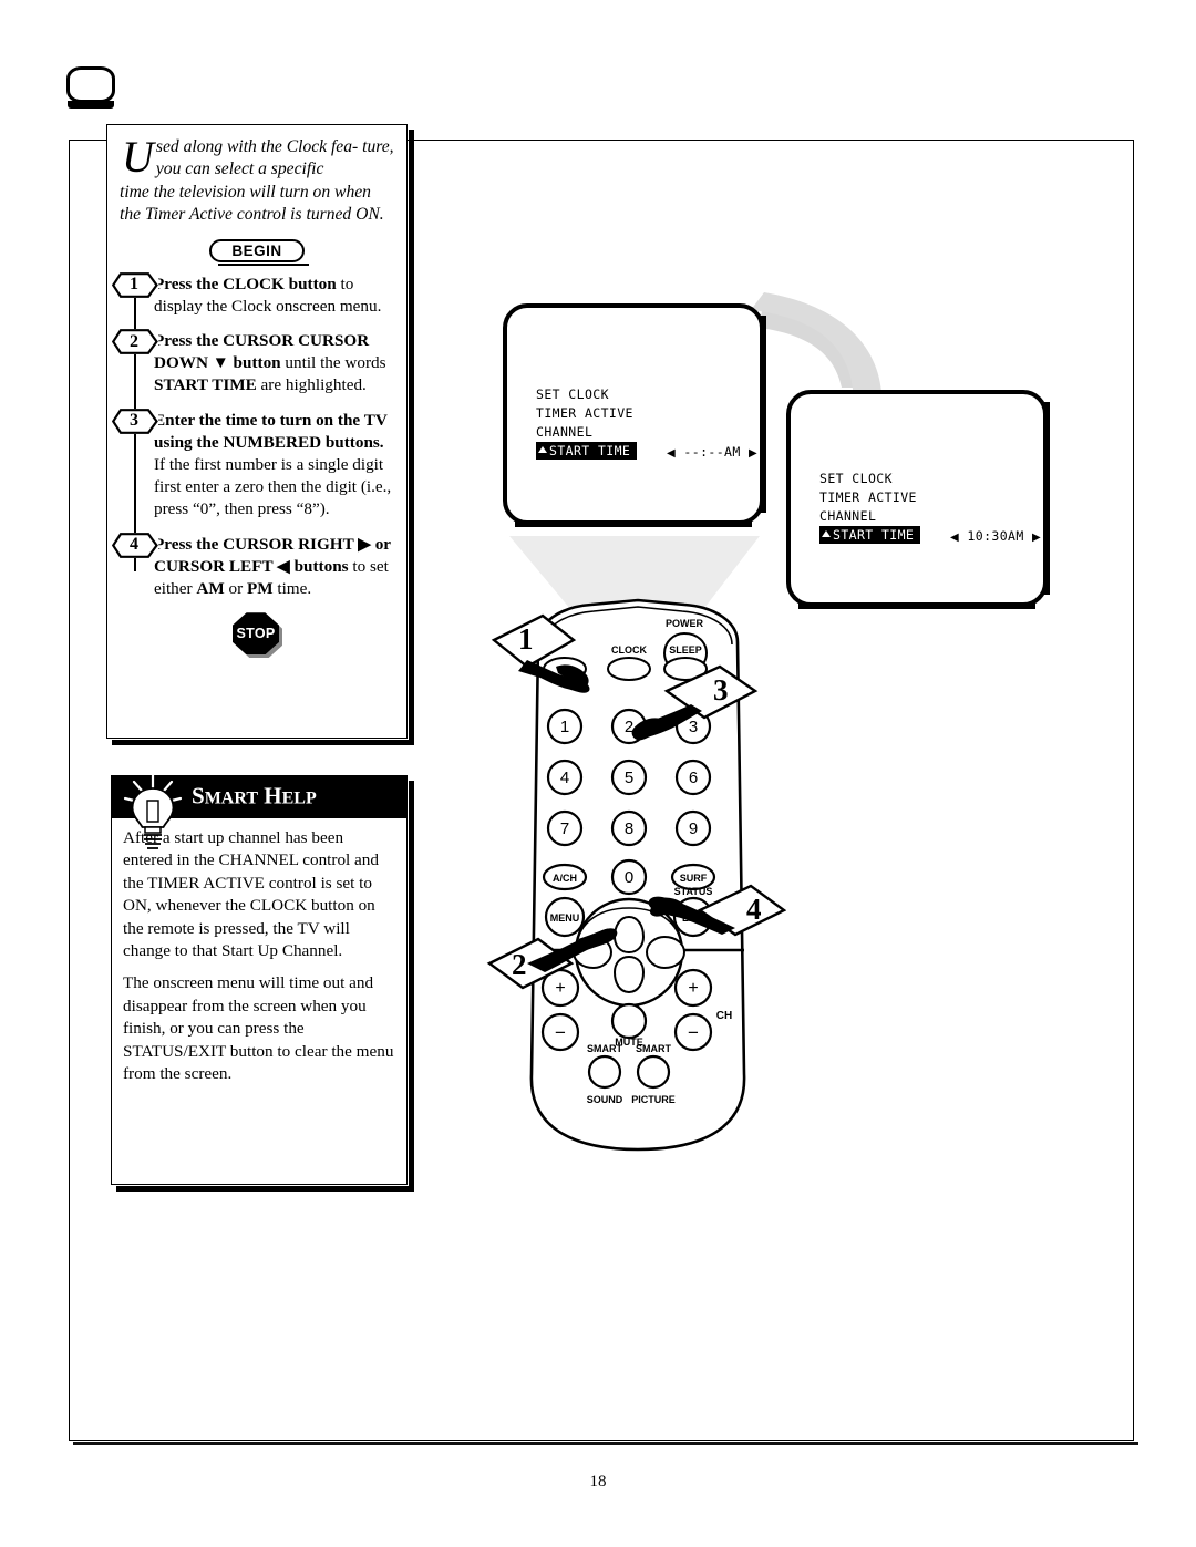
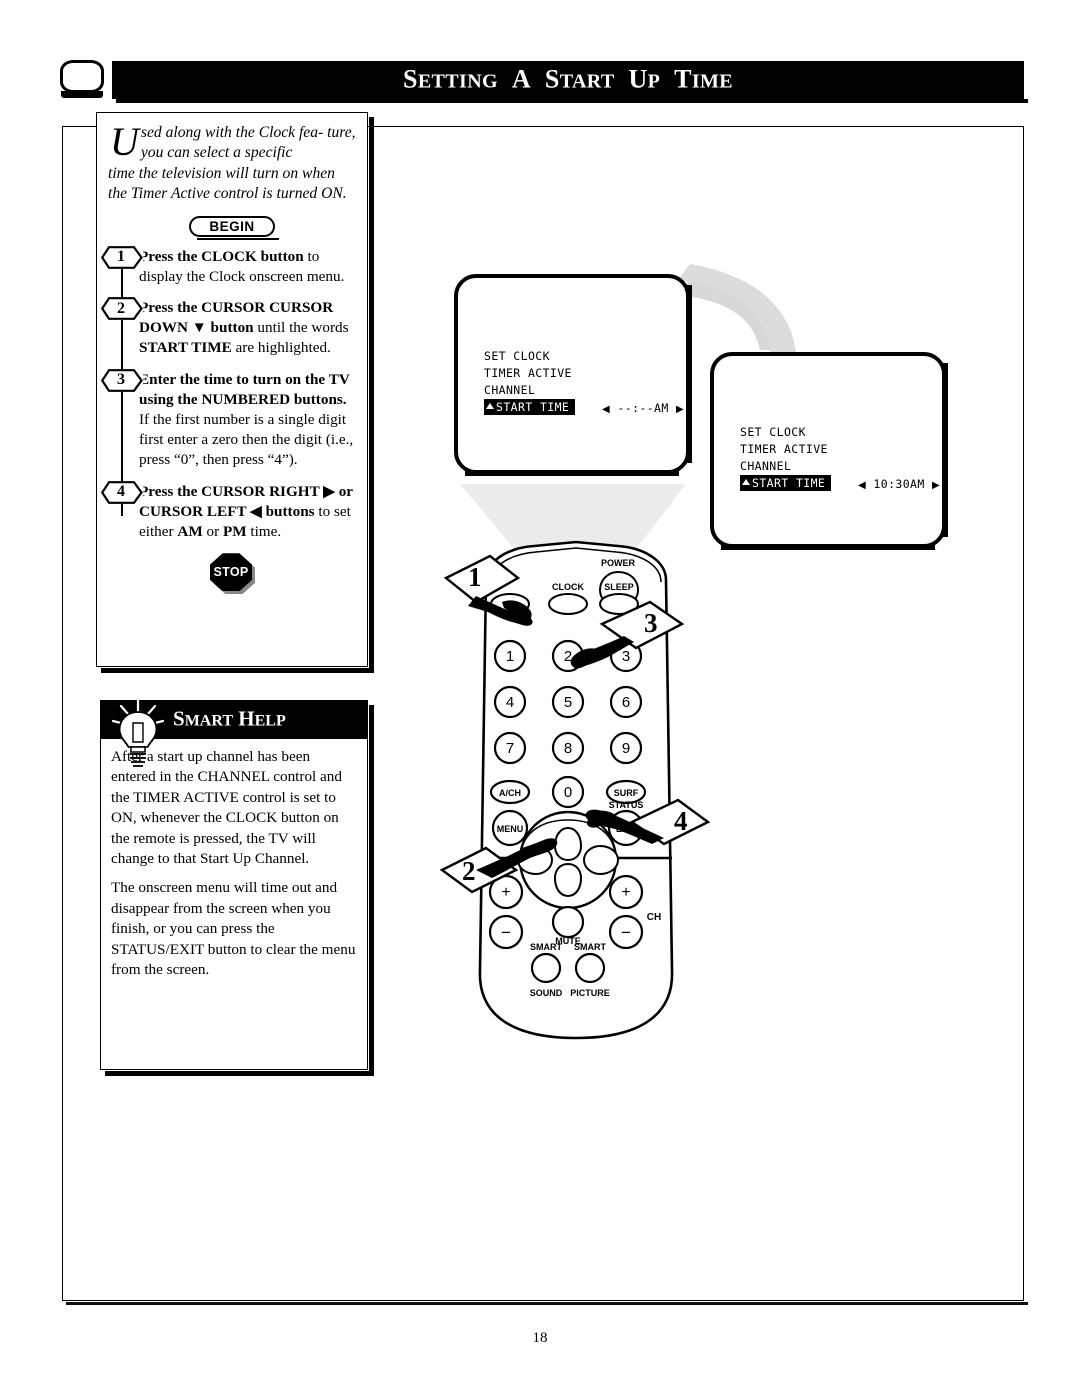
+ SETTING A START UP TIME
  U
  sed along with the Clock fea- ture, you can select a specific
  time the television will turn on when the Timer Active control is turned ON.
  BEGIN
  1
  Press the CLOCK button to display the Clock onscreen menu.
  2
  Press the CURSOR CURSOR DOWN ▼ button until the words START TIME are highlighted.
  3
- Enter the time to turn on the TV using the NUMBERED buttons. If the first number is a single digit first enter a zero then the digit (i.e., press “0”, then press “8”).
+ Enter the time to turn on the TV using the NUMBERED buttons. If the first number is a single digit first enter a zero then the digit (i.e., press “0”, then press “4”).
  4
  Press the CURSOR RIGHT ▶ or CURSOR LEFT ◀ buttons to set either AM or PM time.
  STOP
  SMART HELP
  After a start up channel has been entered in the CHANNEL control and the TIMER ACTIVE control is set to ON, whenever the CLOCK button on the remote is pressed, the TV will change to that Start Up Channel.
  The onscreen menu will time out and disappear from the screen when you finish, or you can press the STATUS/EXIT button to clear the menu from the screen.
  SET CLOCK
  TIMER ACTIVE
  CHANNEL
  START TIME
  ◀ --:--AM ▶
  SET CLOCK
  TIMER ACTIVE
  CHANNEL
  START TIME
  ◀ 10:30AM ▶
  POWER
  CLOCK
  SLEEP
  1
  2
  3
  4
  5
  6
  7
  8
  9
  A/CH
  0
  SURF
  STATUS
  MENU
  +
  −
  +
  −
  CH
  MUTE
  SMART
  SMART
  SOUND
  PICTURE
  1
  3
  2
  4
  18
